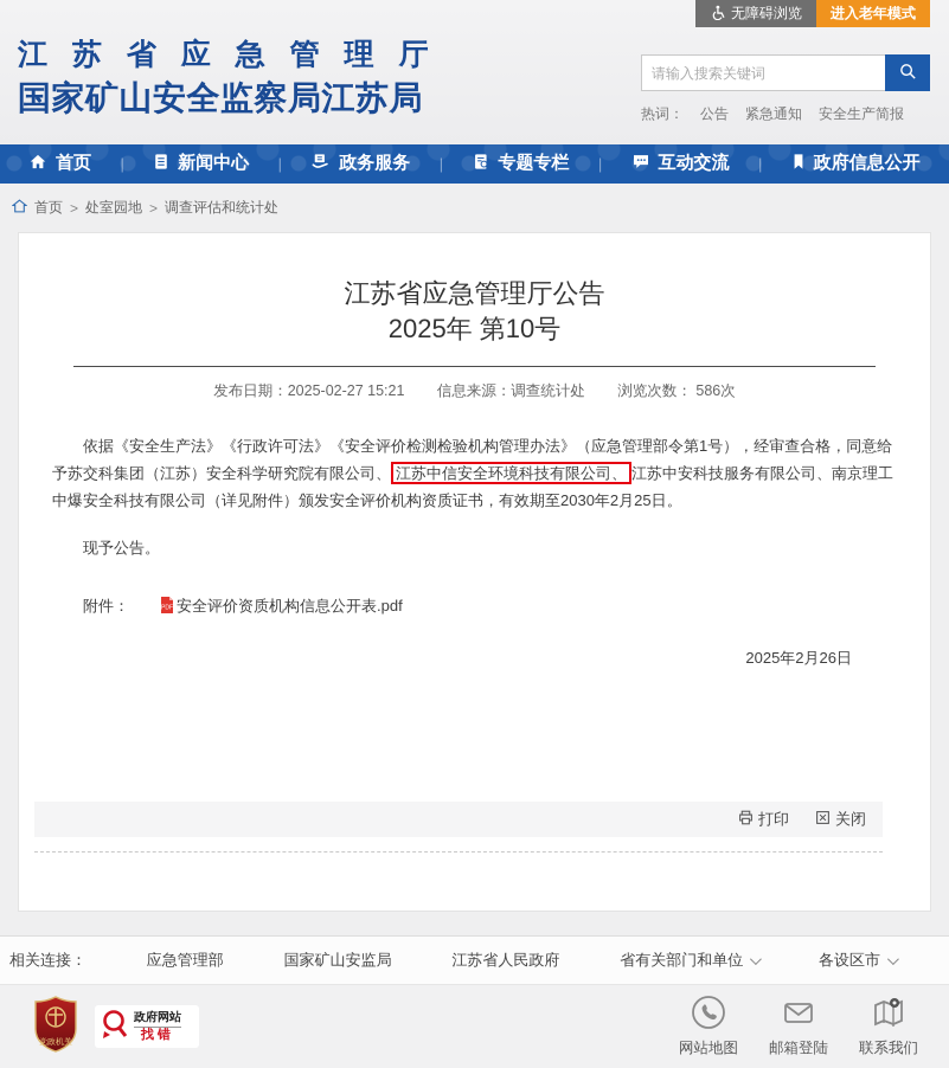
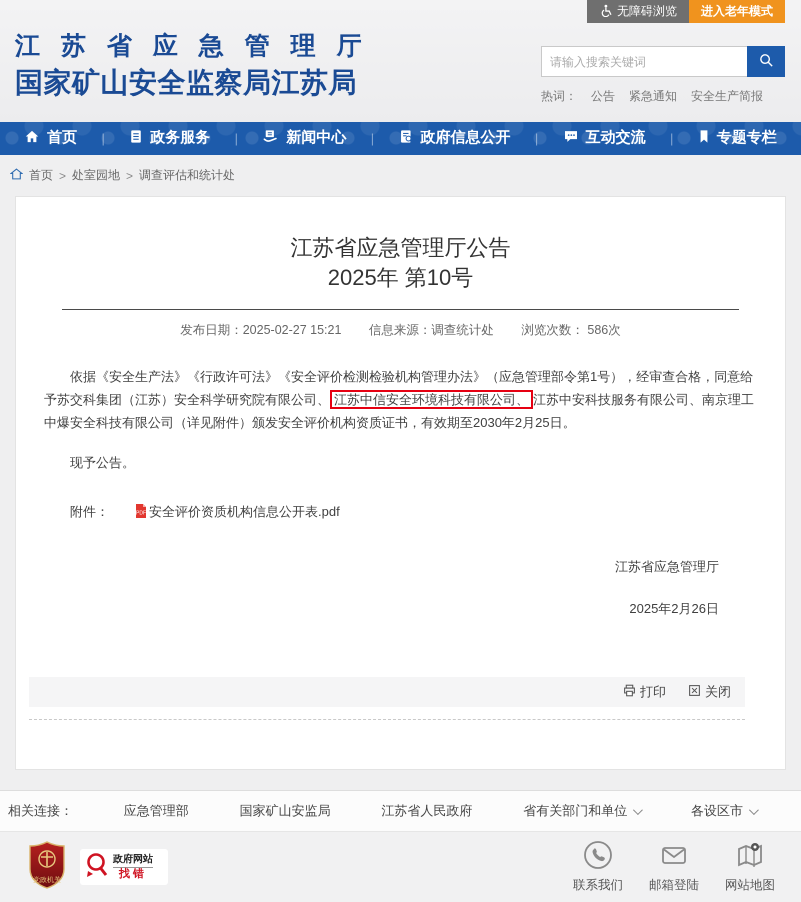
  无障碍浏览
  进入老年模式
  江 苏 省 应 急 管 理 厅
  国家矿山安全监察局江苏局
  请输入搜索关键词
  热词：
  公告
  紧急通知
  安全生产简报
  首页
  |
- 新闻中心
+ 政务服务
  |
- 政务服务
+ 新闻中心
  |
- 专题专栏
+ 政府信息公开
  |
  互动交流
  |
- 政府信息公开
+ 专题专栏
  首页
  >
  处室园地
  >
  调查评估和统计处
  江苏省应急管理厅公告
  2025年 第10号
  发布日期：2025-02-27 15:21 信息来源：调查统计处 浏览次数： 586次
  依据《安全生产法》《行政许可法》《安全评价检测检验机构管理办法》（应急管理部令第1号），经审查合格，同意给予苏交科集团（江苏）安全科学研究院有限公司、 江苏中信安全环境科技有限公司、 江苏中安科技服务有限公司、南京理工中爆安全科技有限公司（详见附件）颁发安全评价机构资质证书，有效期至2030年2月25日。
  现予公告。
  附件：
  安全评价资质机构信息公开表.pdf
+ 江苏省应急管理厅
  2025年2月26日
  打印
  关闭
  相关连接：
  应急管理部
  国家矿山安监局
  江苏省人民政府
  省有关部门和单位
  各设区市
  政府网站
  找错
- 网站地图
+ 联系我们
  邮箱登陆
- 联系我们
+ 网站地图
